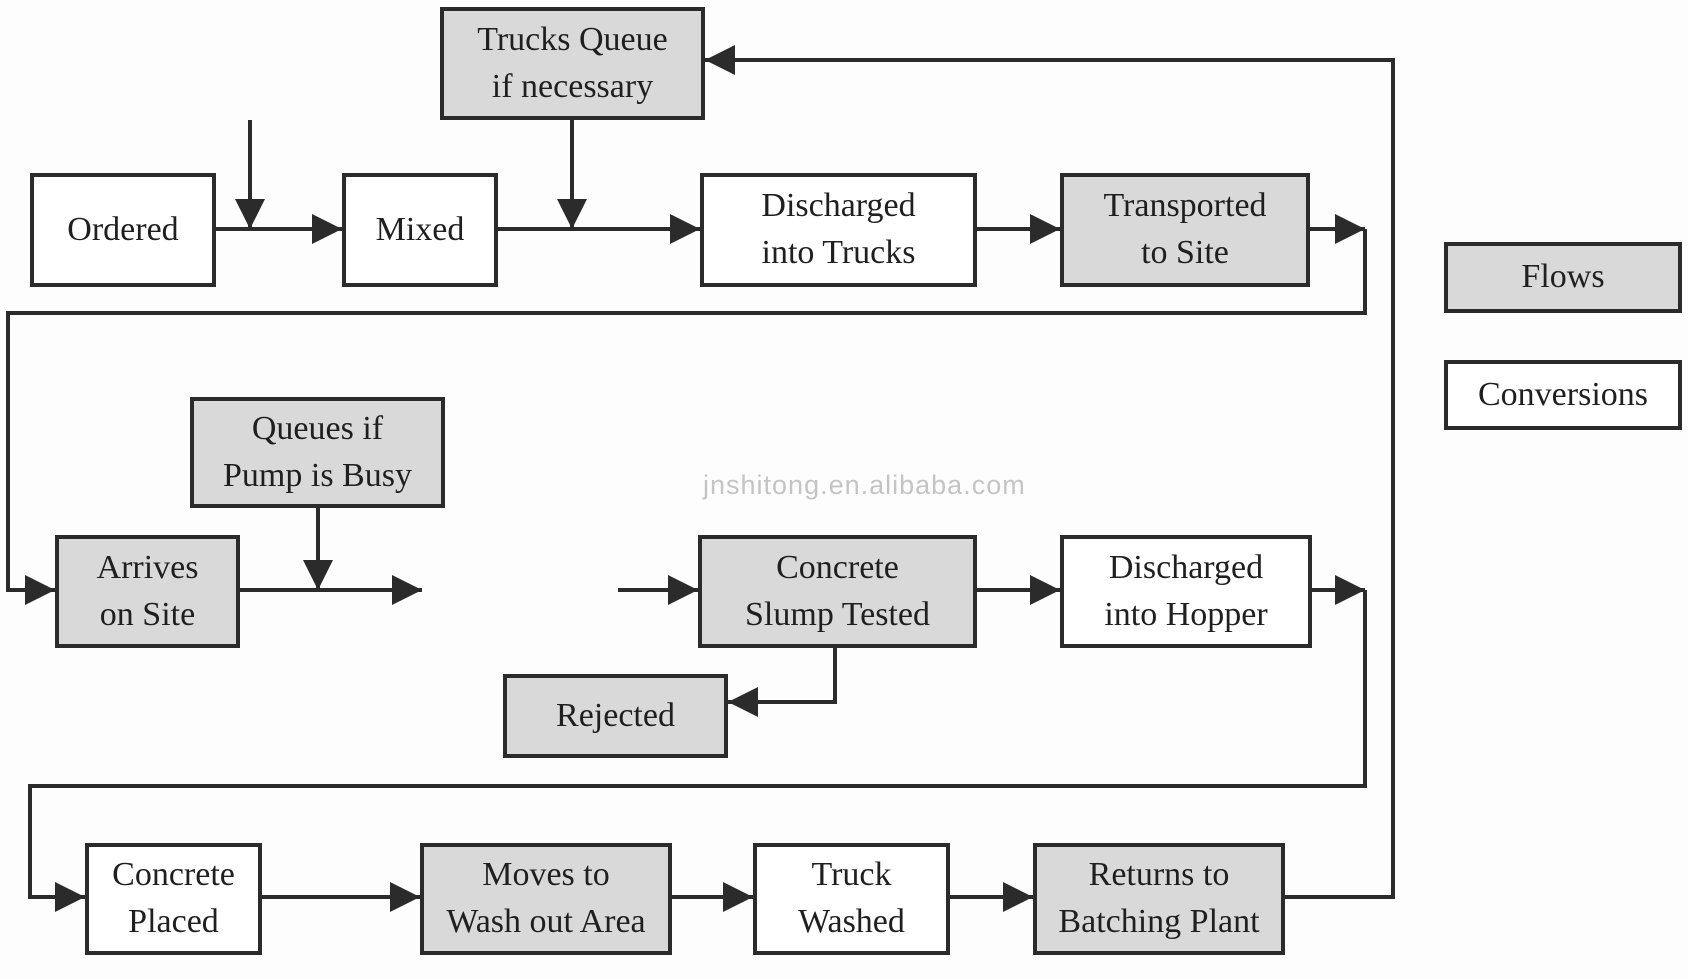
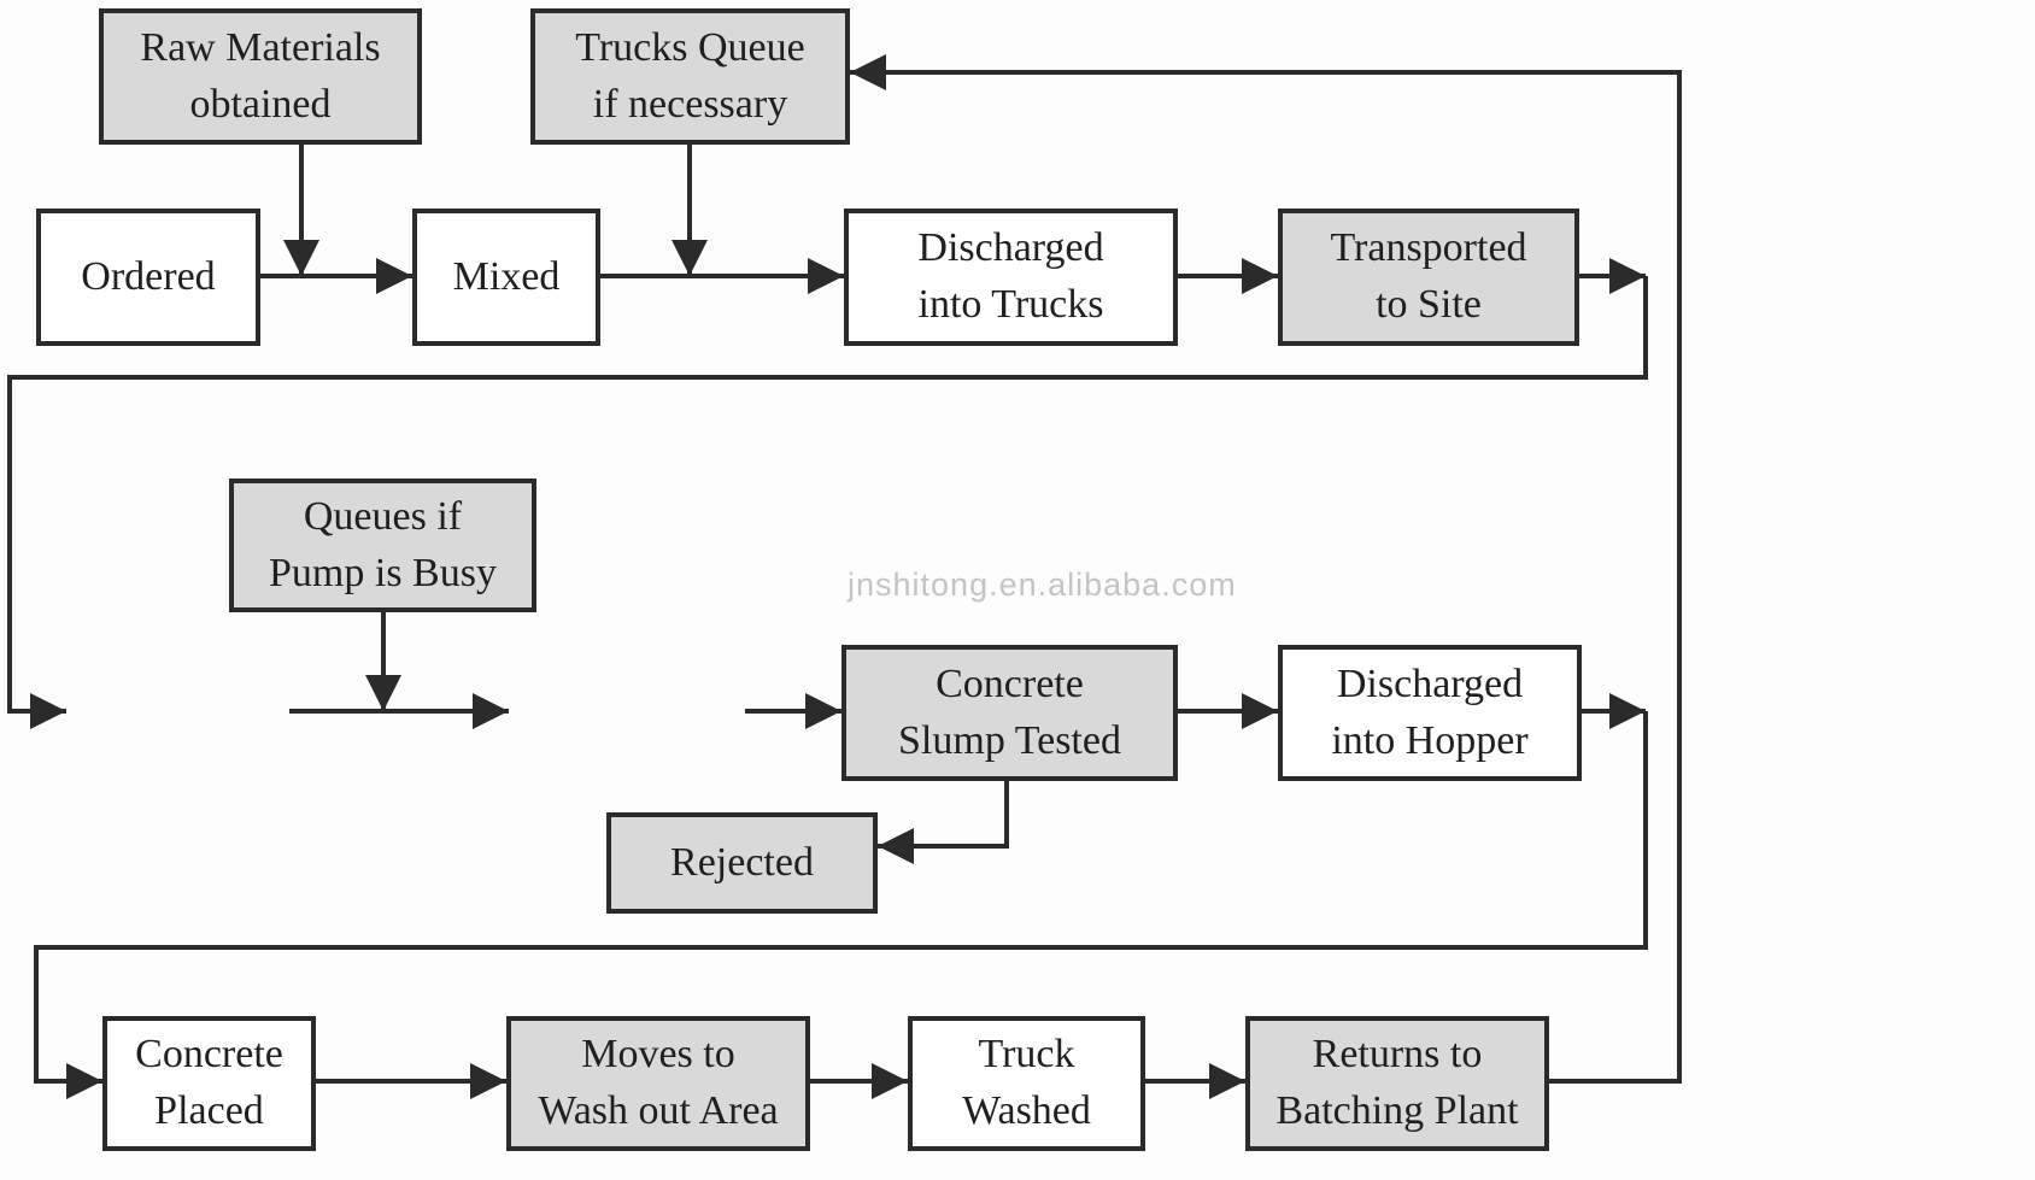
+ Raw Materials
+ obtained
  Trucks Queue
  if necessary
  Ordered
  Mixed
  Discharged
  into Trucks
  Transported
  to Site
- Flows
- Conversions
  Queues if
  Pump is Busy
- Arrives
- on Site
  Concrete
  Slump Tested
  Discharged
  into Hopper
  Rejected
  Concrete
  Placed
  Moves to
  Wash out Area
  Truck
  Washed
  Returns to
  Batching Plant
  jnshitong.en.alibaba.com
